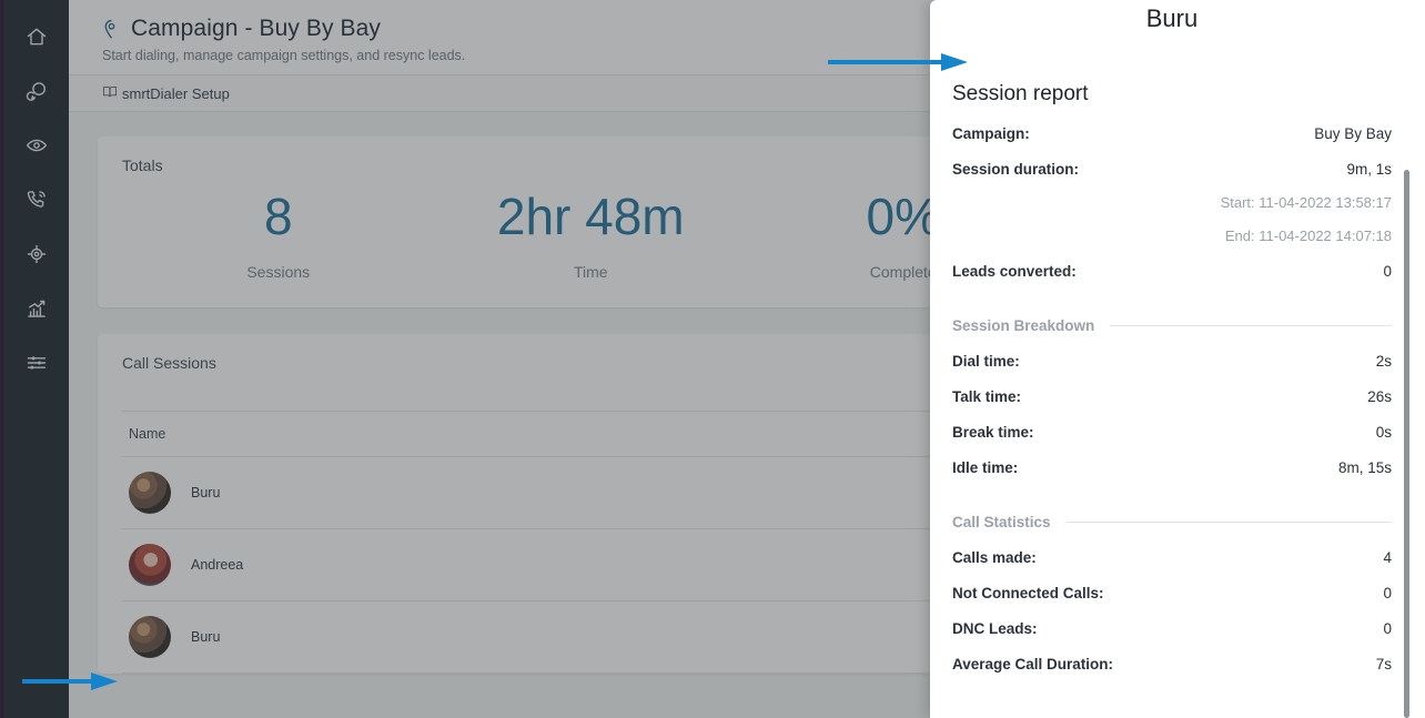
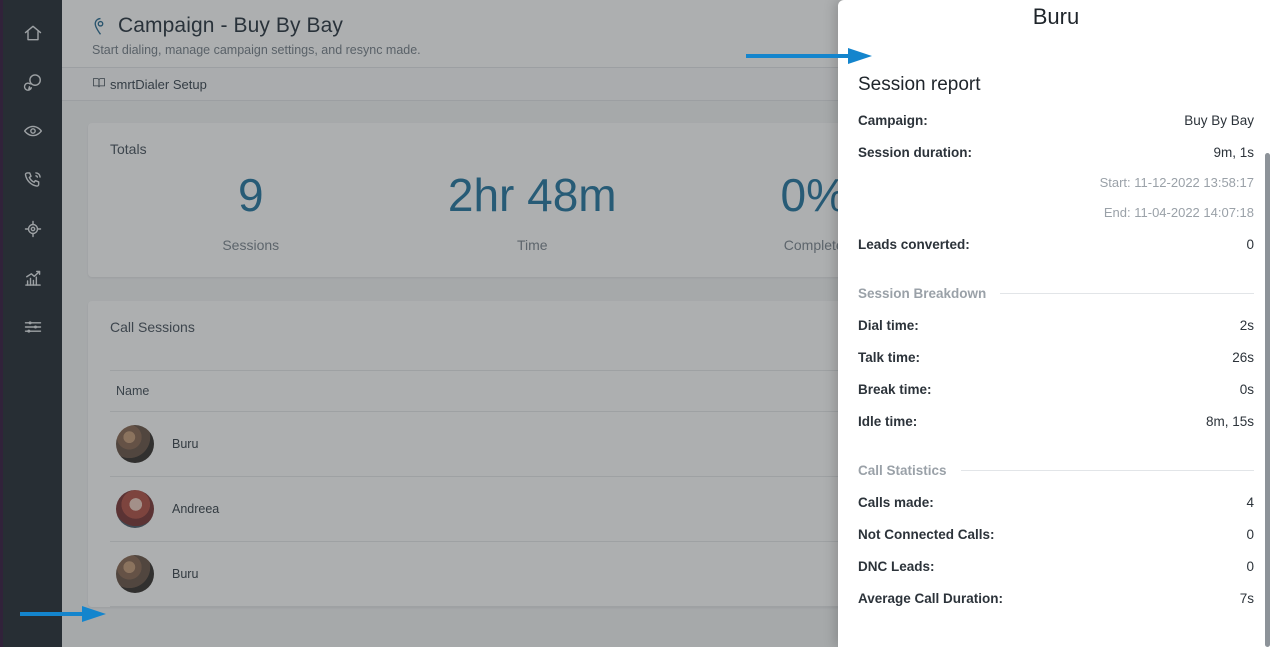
  Campaign - Buy By Bay
- Start dialing, manage campaign settings, and resync leads.
+ Start dialing, manage campaign settings, and resync made.
  smrtDialer Setup
  Totals
- 8
+ 9
  Sessions
  2hr 48m
  Time
  0%
  Complet
  Call Sessions
  Buru
  Session report
  Campaign:
  Buy By Bay
  Session duration:
  9m, 1s
- Start: 11-04-2022 13:58:17
+ Start: 11-12-2022 13:58:17
  End: 11-04-2022 14:07:18
  Leads converted:
  0
  Session Breakdown
  Dial time:
  2s
  Talk time:
  26s
  Break time:
  0s
  Idle time:
  8m, 15s
  Call Statistics
  Calls made:
  4
  Not Connected Calls:
  0
  DNC Leads:
  0
  Average Call Duration:
  7s
